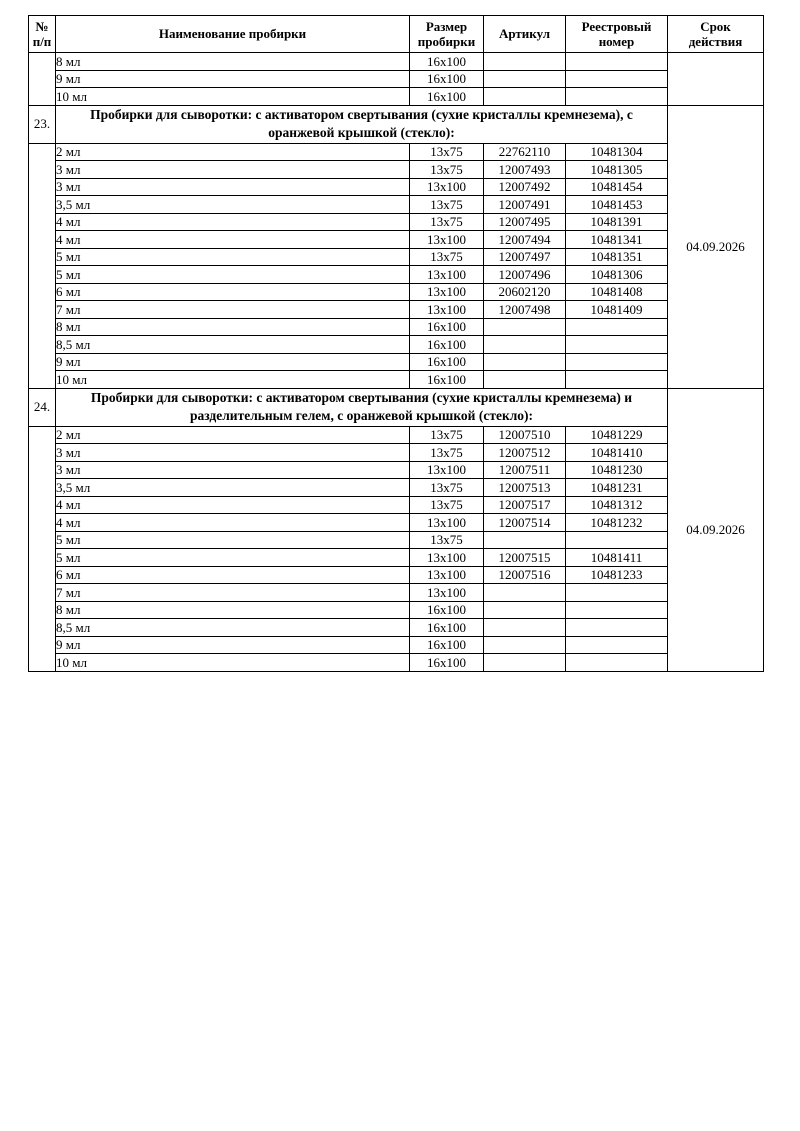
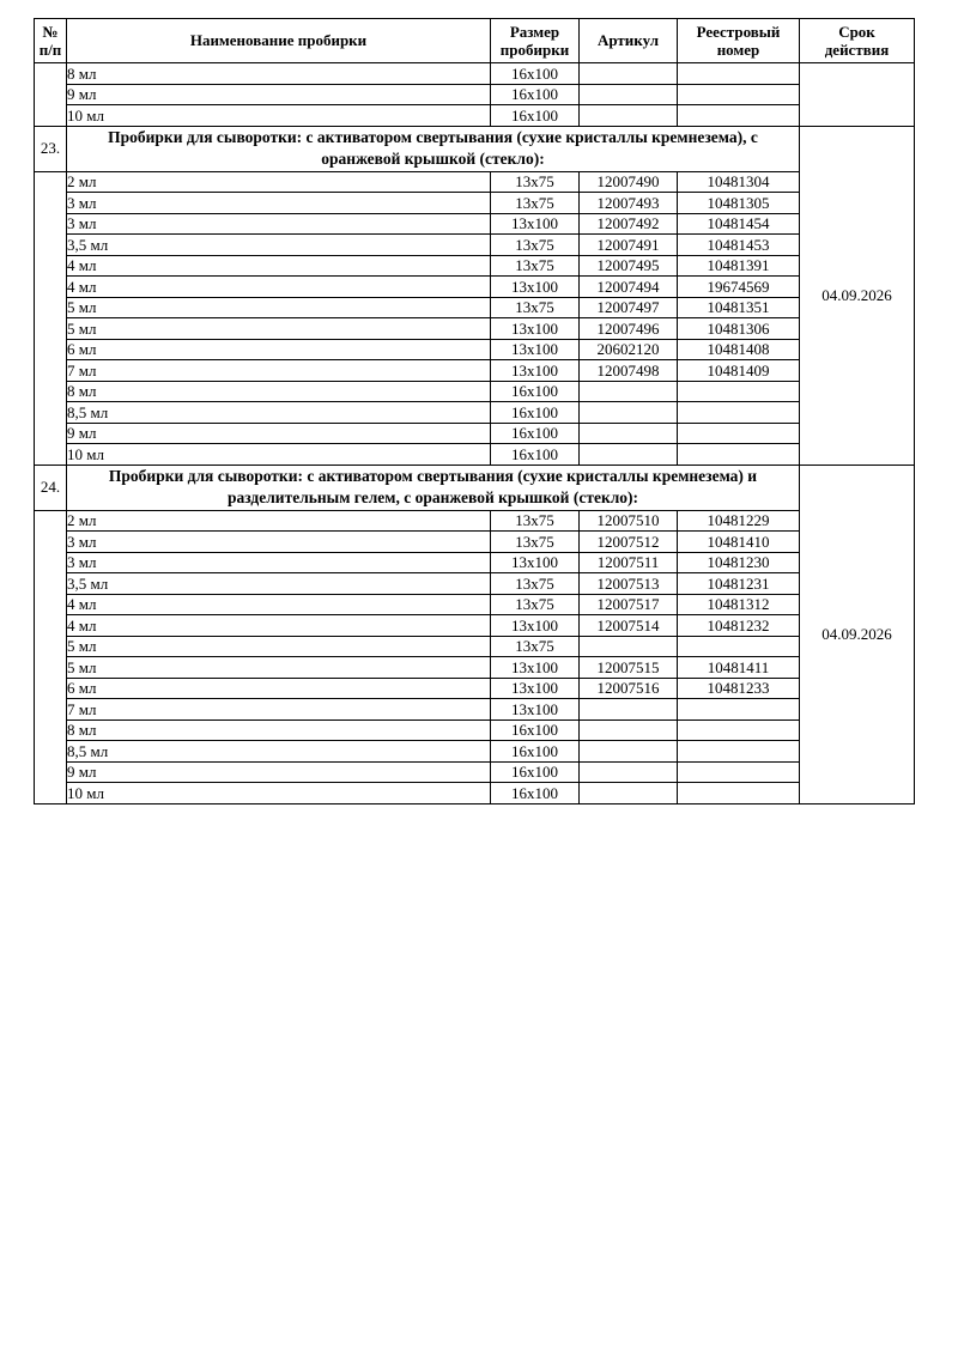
  № п/п	Наименование пробирки	Размер пробирки	Артикул	Реестровый номер	Срок действия
  	8 мл	16x100
  9 мл	16x100
  10 мл	16x100
  23.	Пробирки для сыворотки: с активатором свертывания (сухие кристаллы кремнезема), с оранжевой крышкой (стекло):	04.09.2026
- 	2 мл	13x75	22762110	10481304
+ 	2 мл	13x75	12007490	10481304
  3 мл	13x75	12007493	10481305
  3 мл	13x100	12007492	10481454
  3,5 мл	13x75	12007491	10481453
  4 мл	13x75	12007495	10481391
- 4 мл	13x100	12007494	10481341
+ 4 мл	13x100	12007494	19674569
  5 мл	13x75	12007497	10481351
  5 мл	13x100	12007496	10481306
  6 мл	13x100	20602120	10481408
  7 мл	13x100	12007498	10481409
  8 мл	16x100
  8,5 мл	16x100
  9 мл	16x100
  10 мл	16x100
  24.	Пробирки для сыворотки: с активатором свертывания (сухие кристаллы кремнезема) и разделительным гелем, с оранжевой крышкой (стекло):	04.09.2026
  	2 мл	13x75	12007510	10481229
  3 мл	13x75	12007512	10481410
  3 мл	13x100	12007511	10481230
  3,5 мл	13x75	12007513	10481231
  4 мл	13x75	12007517	10481312
  4 мл	13x100	12007514	10481232
  5 мл	13x75
  5 мл	13x100	12007515	10481411
  6 мл	13x100	12007516	10481233
  7 мл	13x100
  8 мл	16x100
  8,5 мл	16x100
  9 мл	16x100
  10 мл	16x100
